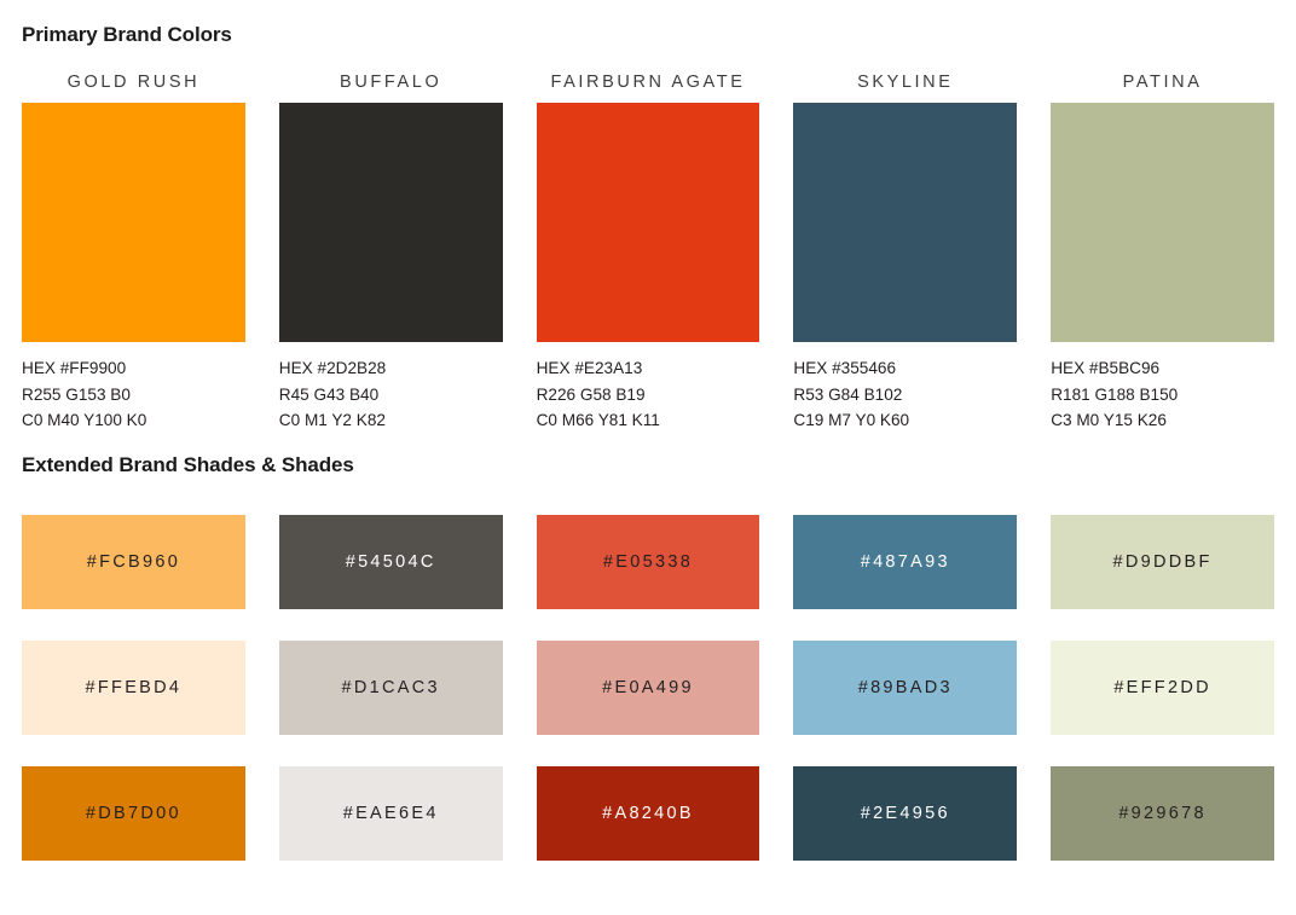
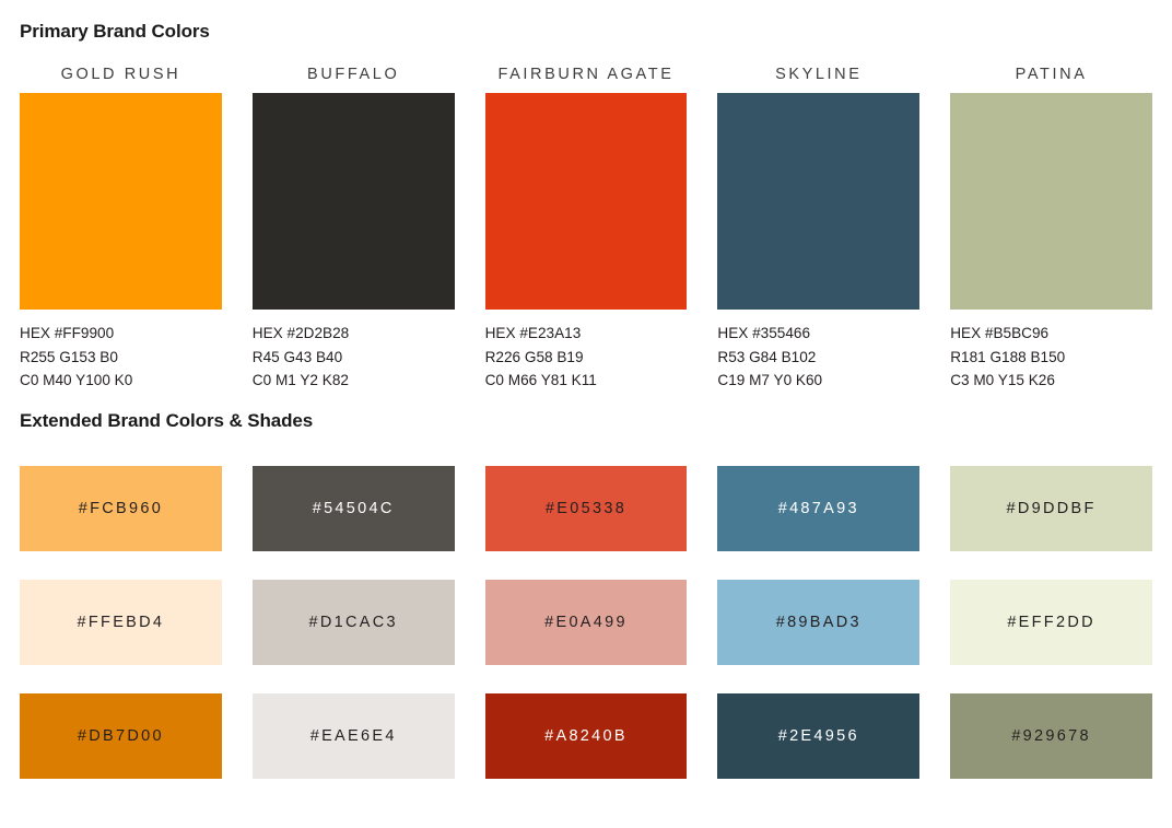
  Primary Brand Colors
  GOLD RUSH
  HEX #FF9900
  R255 G153 B0
  C0 M40 Y100 K0
  BUFFALO
  HEX #2D2B28
  R45 G43 B40
  C0 M1 Y2 K82
  FAIRBURN AGATE
  HEX #E23A13
  R226 G58 B19
  C0 M66 Y81 K11
  SKYLINE
  HEX #355466
  R53 G84 B102
  C19 M7 Y0 K60
  PATINA
  HEX #B5BC96
  R181 G188 B150
  C3 M0 Y15 K26
- Extended Brand Shades & Shades
+ Extended Brand Colors & Shades
  #FCB960
  #54504C
  #E05338
  #487A93
  #D9DDBF
  #FFEBD4
  #D1CAC3
  #E0A499
  #89BAD3
  #EFF2DD
  #DB7D00
  #EAE6E4
  #A8240B
  #2E4956
  #929678
